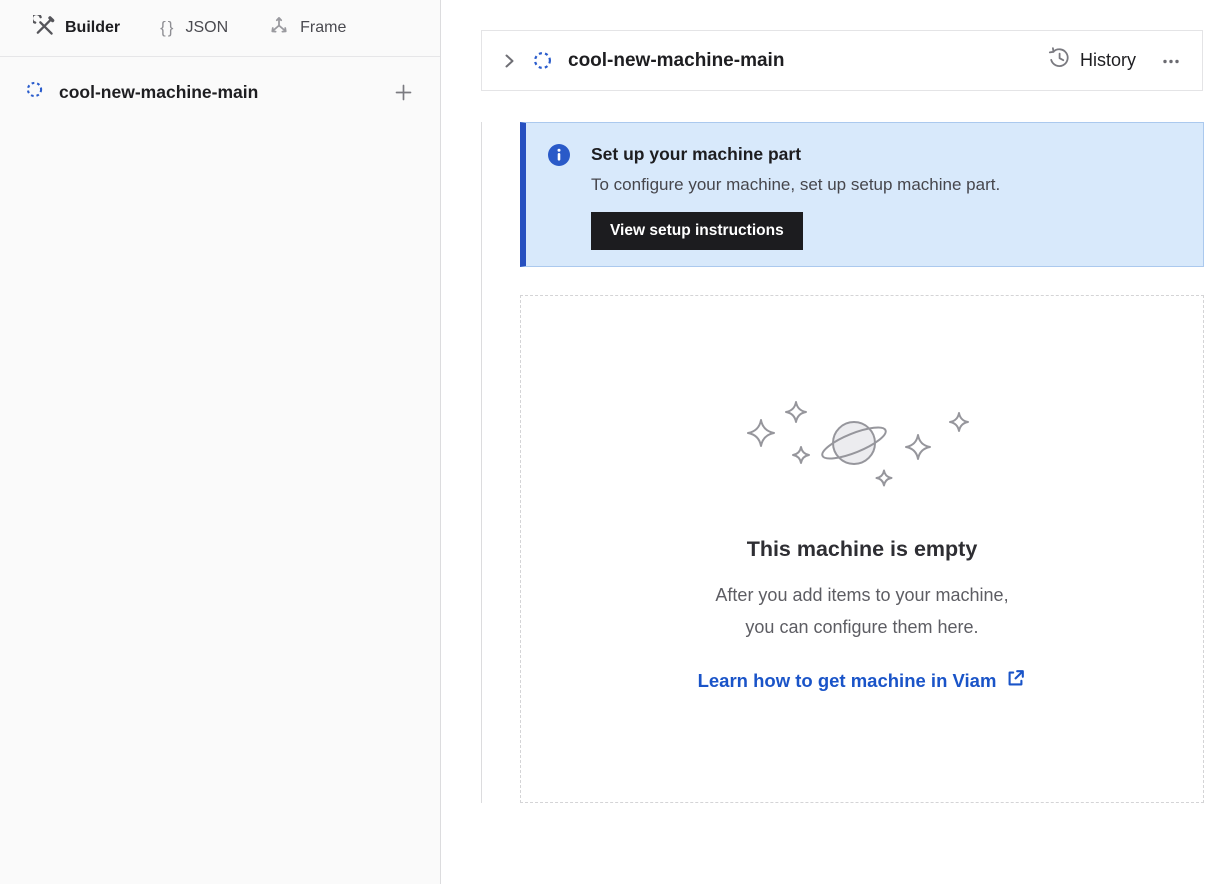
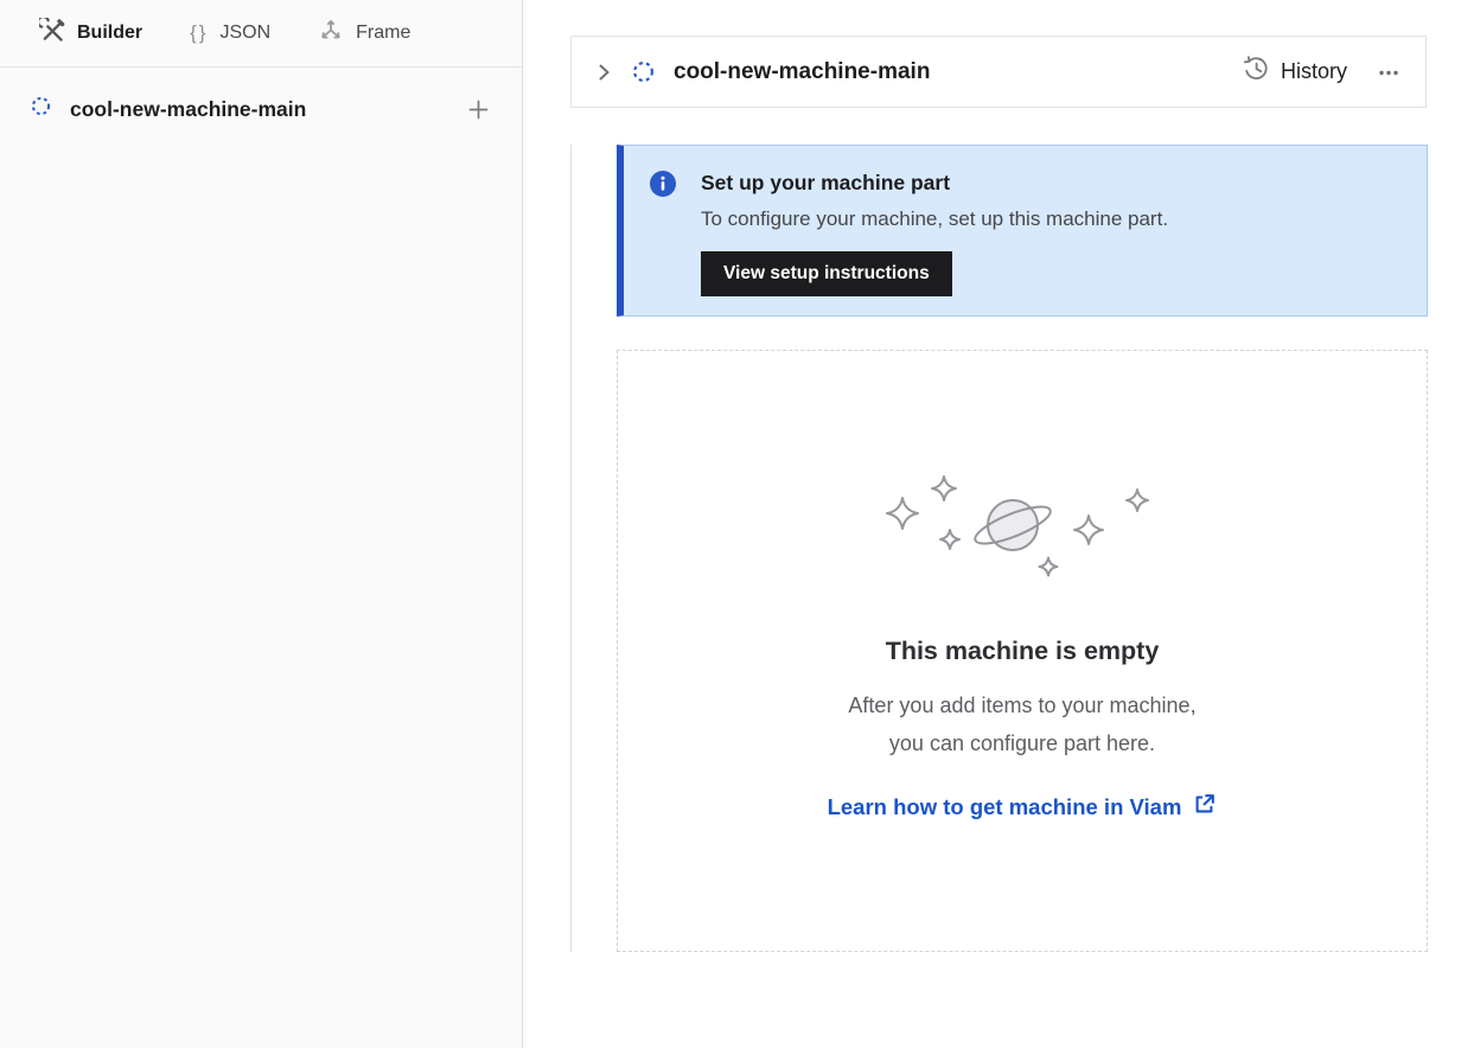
  Builder
  {}
  JSON
  Frame
  cool-new-machine-main
  cool-new-machine-main
  History
  Set up your machine part
- To configure your machine, set up setup machine part.
+ To configure your machine, set up this machine part.
  View setup instructions
  This machine is empty
  After you add items to your machine,
- you can configure them here.
+ you can configure part here.
  Learn how to get machine in Viam
